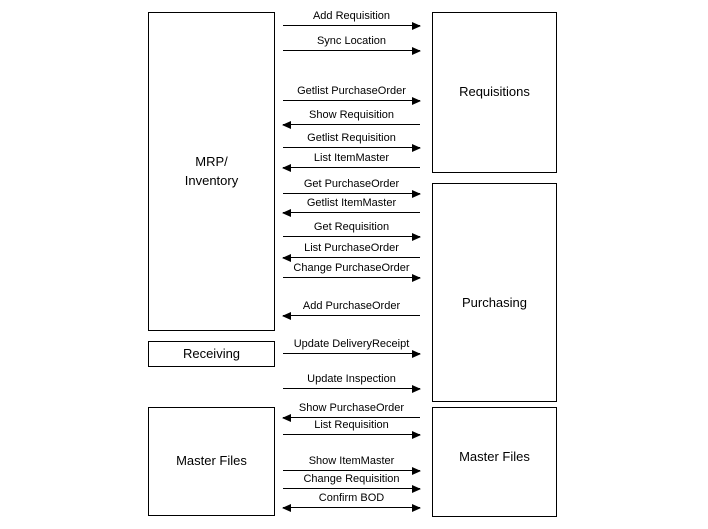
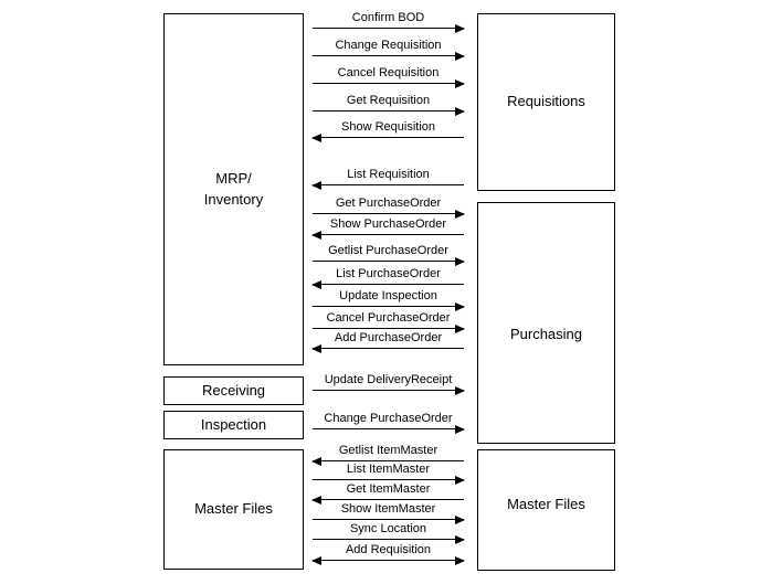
  MRP/
  Inventory
  Receiving
+ Inspection
  Master Files
  Requisitions
  Purchasing
  Master Files
- Add Requisition
+ Confirm BOD
- Sync Location
+ Change Requisition
+ Cancel Requisition
- Getlist PurchaseOrder
+ Get Requisition
  Show Requisition
- Getlist Requisition
- List ItemMaster
+ List Requisition
  Get PurchaseOrder
- Getlist ItemMaster
+ Show PurchaseOrder
- Get Requisition
+ Getlist PurchaseOrder
  List PurchaseOrder
- Change PurchaseOrder
+ Update Inspection
+ Cancel PurchaseOrder
  Add PurchaseOrder
  Update DeliveryReceipt
- Update Inspection
+ Change PurchaseOrder
- Show PurchaseOrder
+ Getlist ItemMaster
- List Requisition
+ List ItemMaster
+ Get ItemMaster
  Show ItemMaster
- Change Requisition
+ Sync Location
- Confirm BOD
+ Add Requisition
